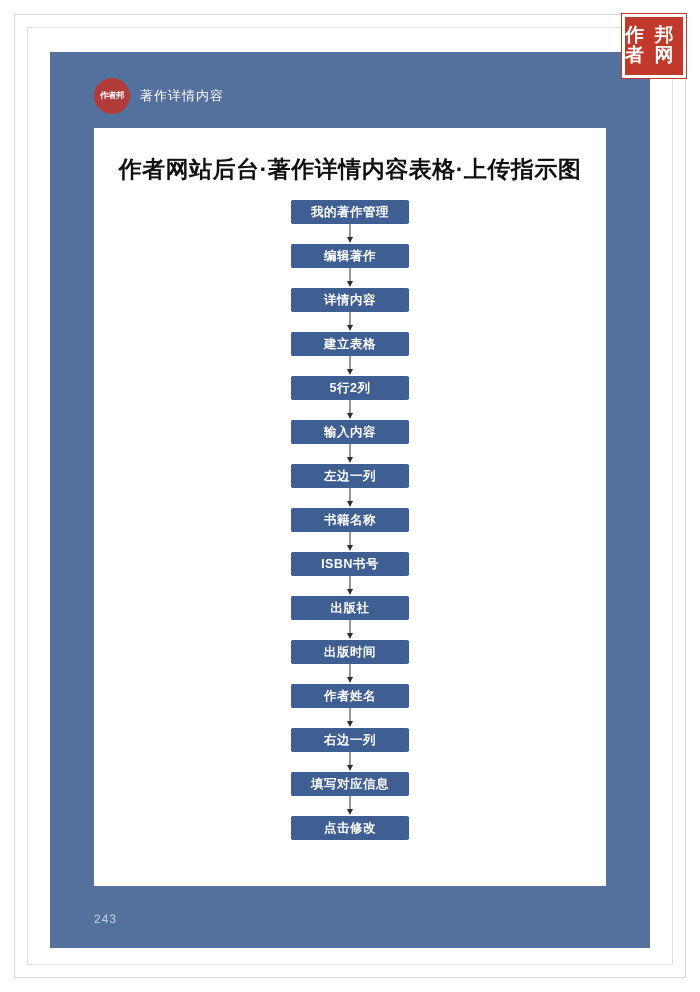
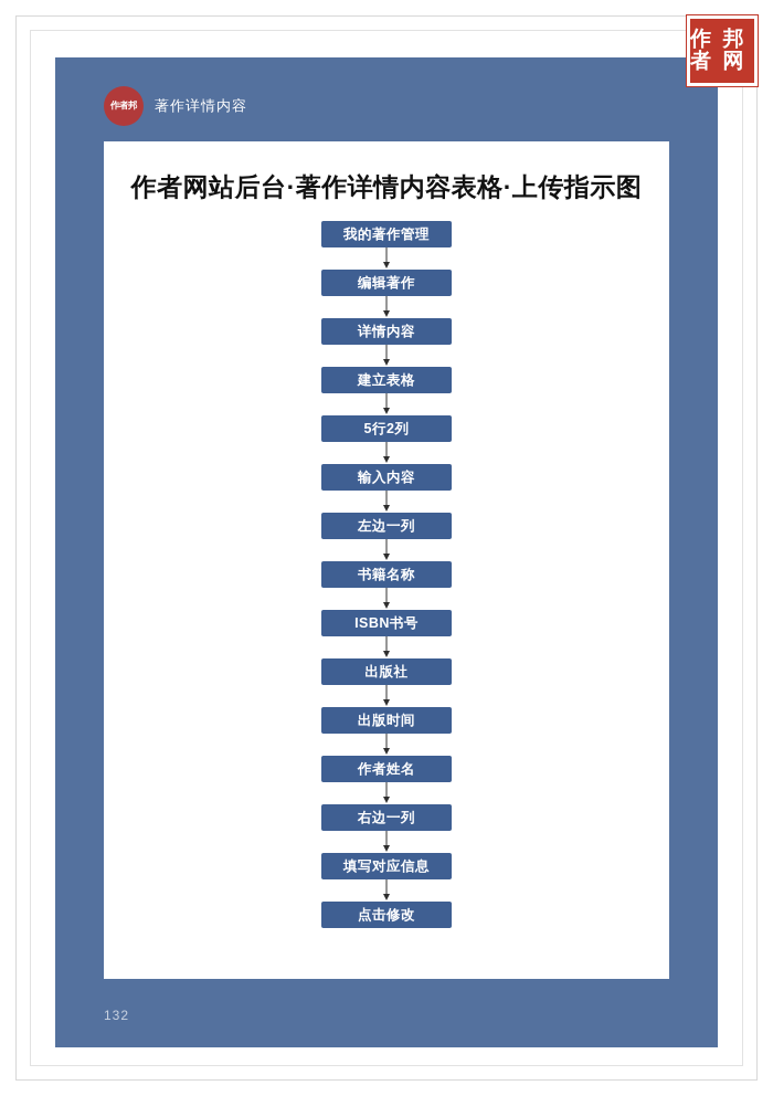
  作者
  邦网
  作者邦
  著作详情内容
  作者网站后台·著作详情内容表格·上传指示图
  我的著作管理
  编辑著作
  详情内容
  建立表格
  5行2列
  输入内容
  左边一列
  书籍名称
  ISBN书号
  出版社
  出版时间
  作者姓名
  右边一列
  填写对应信息
  点击修改
- 243
+ 132
